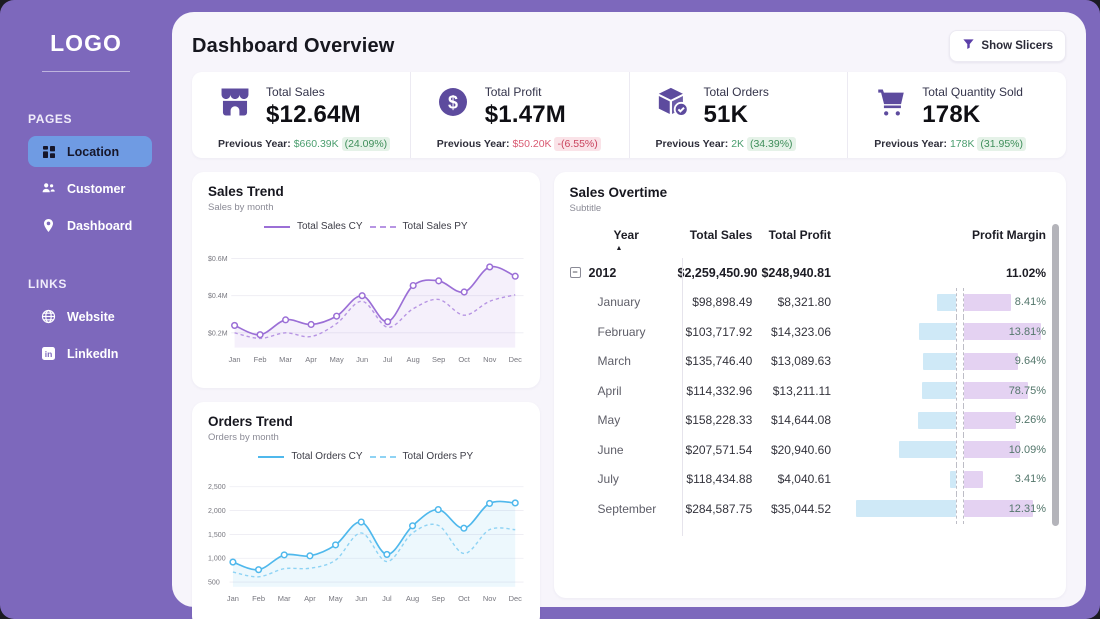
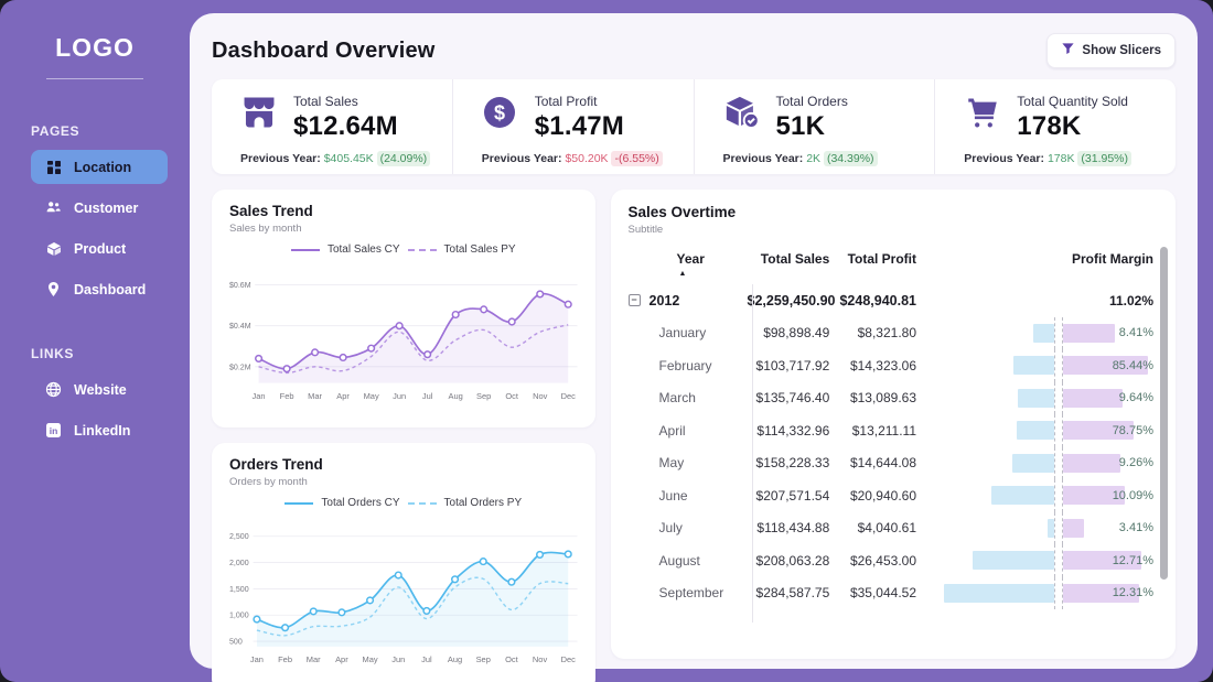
  LOGO
  PAGES
  Location
  Customer
+ Product
  Dashboard
  LINKS
  Website
  in
  LinkedIn
  Dashboard Overview
  Show Slicers
  Total Sales
  $12.64M
- Previous Year: $660.39K (24.09%)
+ Previous Year: $405.45K (24.09%)
  $
  Total Profit
  $1.47M
  Previous Year: $50.20K -(6.55%)
  Total Orders
  51K
  Previous Year: 2K (34.39%)
  Total Quantity Sold
  178K
  Previous Year: 178K (31.95%)
  Sales Trend
  Sales by month
  Total Sales CY
  Total Sales PY
  Jan
  Feb
  Mar
  Apr
  May
  Jun
  Jul
  Aug
  Sep
  Oct
  Nov
  Dec
  Orders Trend
  Orders by month
  Total Orders CY
  Total Orders PY
  Jan
  Feb
  Mar
  Apr
  May
  Jun
  Jul
  Aug
  Sep
  Oct
  Nov
  Dec
  Sales Overtime
  Subtitle
  Year
  Total Sales
  Total Profit
  Profit Margin
  −
  2012
  2,259,450.90
  $248,940.81
  11.02%
  January
  $98,898.49
  $8,321.80
  8.41%
  February
  $103,717.92
  $14,323.06
- 13.81%
+ 85.44%
  March
  $135,746.40
  $13,089.63
  9.64%
  April
  $114,332.96
  $13,211.11
  78.75%
  May
  $158,228.33
  $14,644.08
  9.26%
  June
  $207,571.54
  $20,940.60
  10.09%
  July
  $118,434.88
  $4,040.61
  3.41%
+ August
+ $208,063.28
+ $26,453.00
+ 12.71%
  September
  $284,587.75
  $35,044.52
  12.31%
